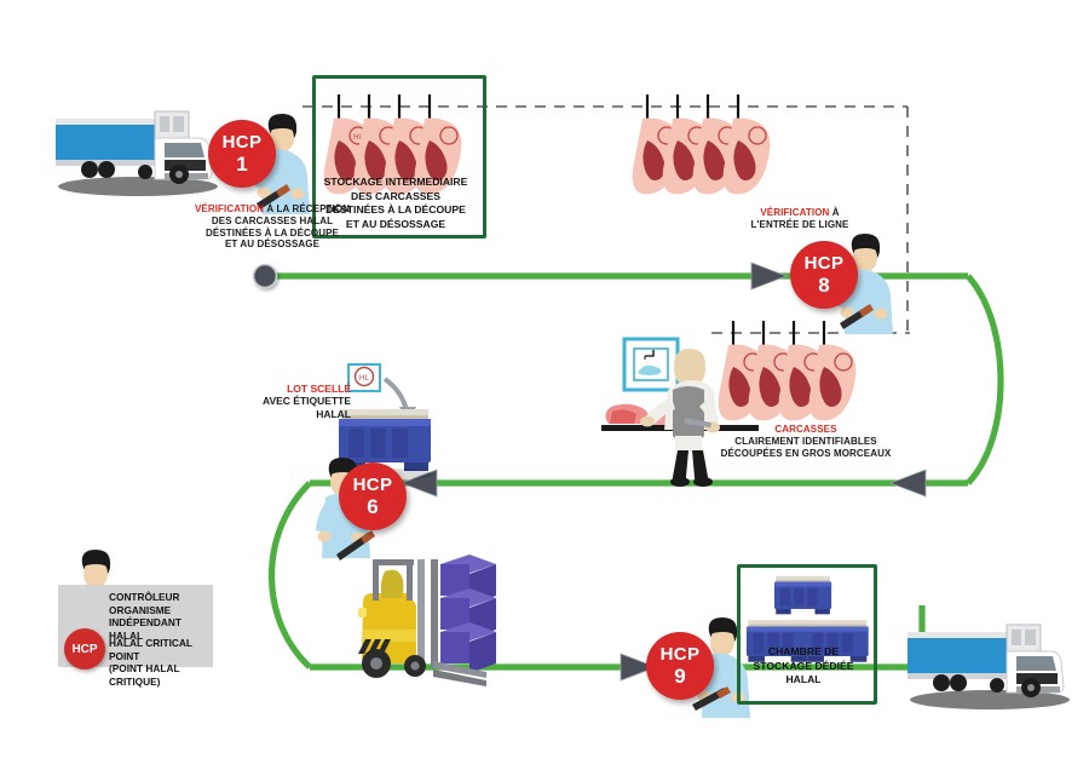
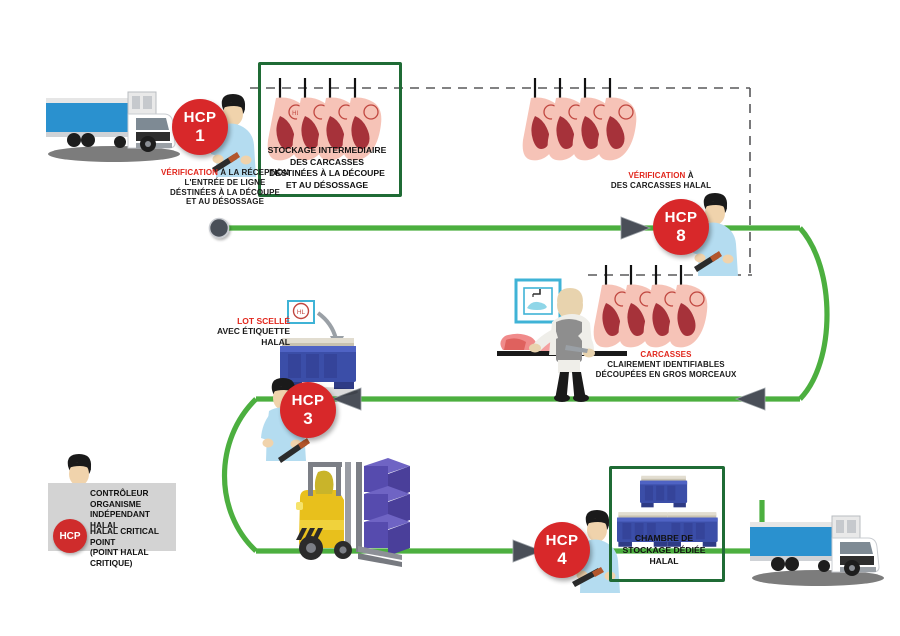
  HCP
  1
  HCP
  8
  HCP
- 6
+ 3
  HCP
- 9
+ 4
  VÉRIFICATION À LA RÉCEPTION
- DES CARCASSES HALAL
+ L'ENTRÉE DE LIGNE
  DÉSTINÉES À LA DÉCOUPE
  ET AU DÉSOSSAGE
  VÉRIFICATION À
- L'ENTRÉE DE LIGNE
+ DES CARCASSES HALAL
  STOCKAGE INTERMEDIAIRE
  DES CARCASSES
  DÉSTINÉES À LA DÉCOUPE
  ET AU DÉSOSSAGE
  CHAMBRE DE
  STOCKAGE DÉDIÉE
  HALAL
  LOT SCELLÉ
  AVEC ÉTIQUETTE HALAL
  CARCASSES
  CLAIREMENT IDENTIFIABLES
  DÉCOUPÉES EN GROS MORCEAUX
  CONTRÔLEUR
  ORGANISME
  INDÉPENDANT HALAL
  HALAL CRITICAL POINT
  (POINT HALAL CRITIQUE)
  HCP
